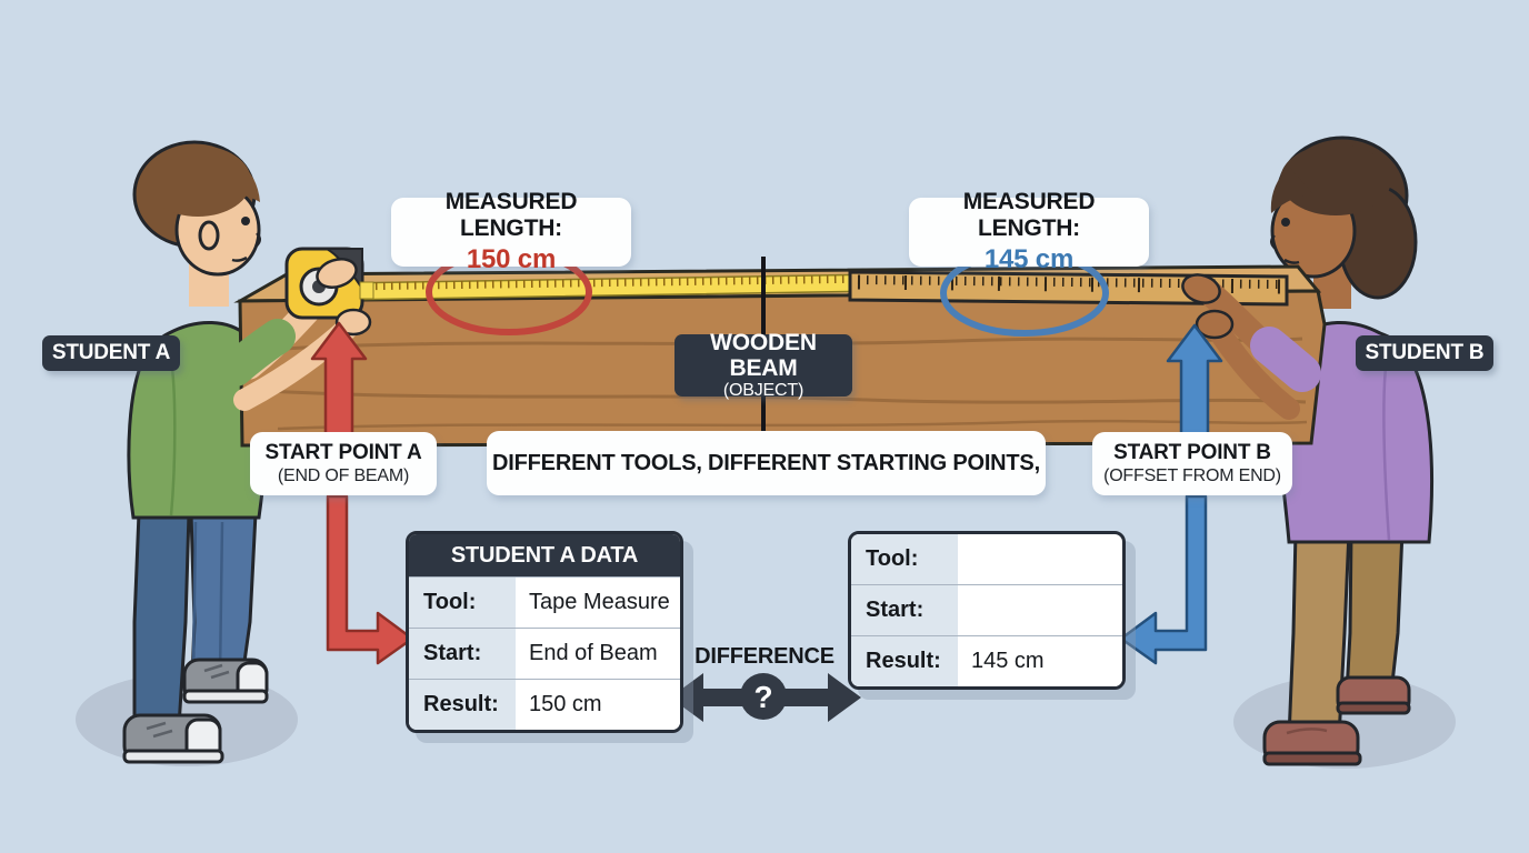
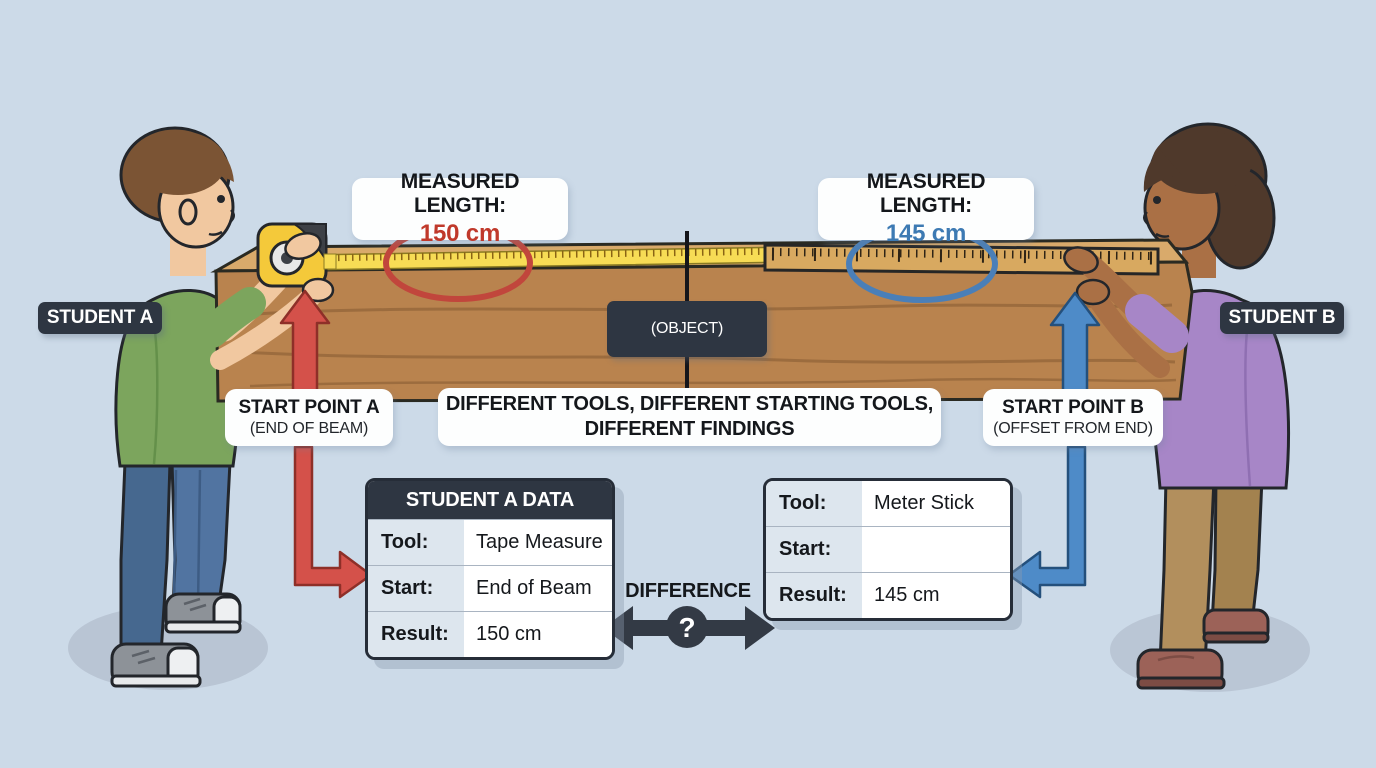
  ?
  MEASURED LENGTH:
  150 cm
  MEASURED LENGTH:
  145 cm
  STUDENT A
  STUDENT B
- WOODEN BEAM
  (OBJECT)
  START POINT A
  (END OF BEAM)
  START POINT B
  (OFFSET FROM END)
- DIFFERENT TOOLS, DIFFERENT STARTING POINTS,
+ DIFFERENT TOOLS, DIFFERENT STARTING TOOLS,
+ DIFFERENT FINDINGS
  STUDENT A DATA
  Tool:
  Tape Measure
  Start:
  End of Beam
  Result:
  150 cm
  Tool:
+ Meter Stick
  Start:
  Result:
  145 cm
  DIFFERENCE
